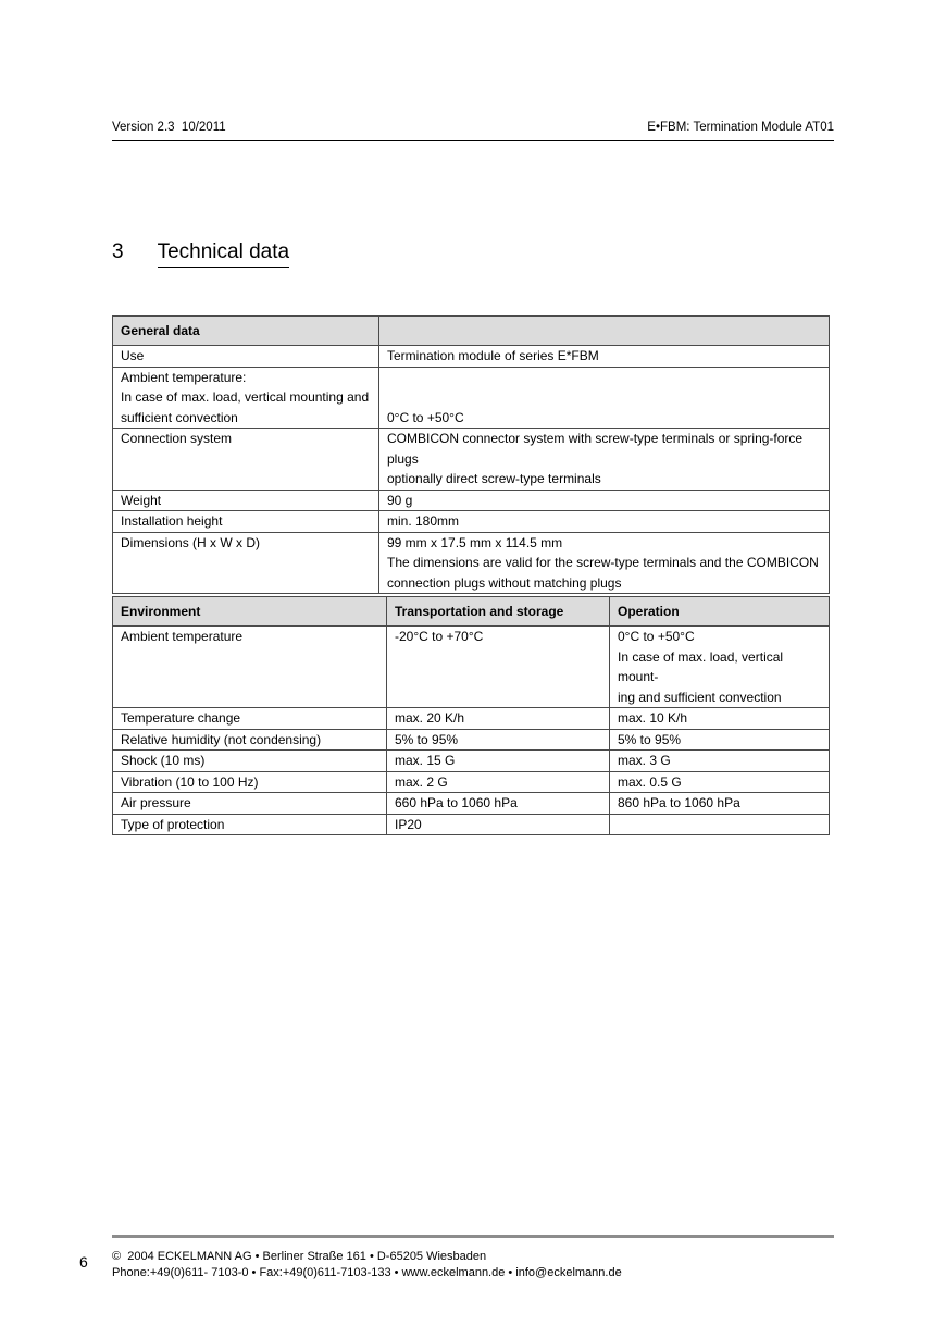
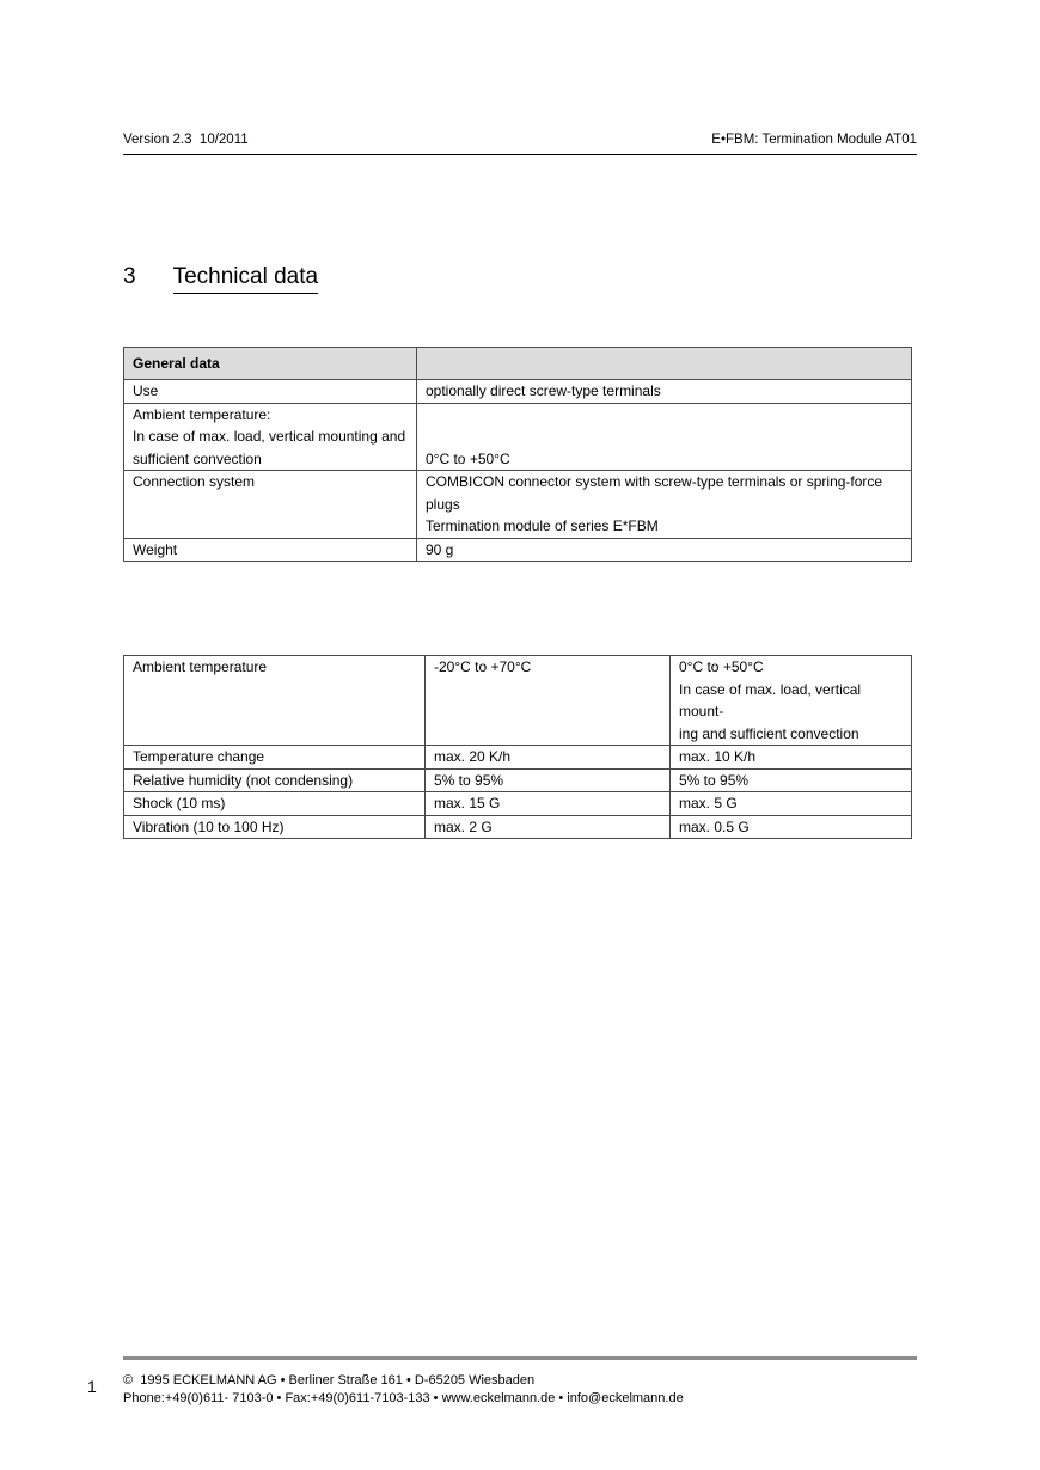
  Version 2.3 10/2011
  E•FBM: Termination Module AT01
  3
  Technical data
  General data
- Use	Termination module of series E*FBM
+ Use	optionally direct screw-type terminals
  Ambient temperature:In case of max. load, vertical mounting andsufficient convection	0°C to +50°C
- Connection system	COMBICON connector system with screw-type terminals or spring-force plugsoptionally direct screw-type terminals
+ Connection system	COMBICON connector system with screw-type terminals or spring-force plugsTermination module of series E*FBM
  Weight	90 g
- Installation height	min. 180mm
- Dimensions (H x W x D)	99 mm x 17.5 mm x 114.5 mmThe dimensions are valid for the screw-type terminals and the COMBICONconnection plugs without matching plugs
- Environment	Transportation and storage	Operation
  Ambient temperature	-20°C to +70°C	0°C to +50°CIn case of max. load, vertical mount-ing and sufficient convection
  Temperature change	max. 20 K/h	max. 10 K/h
  Relative humidity (not condensing)	5% to 95%	5% to 95%
- Shock (10 ms)	max. 15 G	max. 3 G
+ Shock (10 ms)	max. 15 G	max. 5 G
  Vibration (10 to 100 Hz)	max. 2 G	max. 0.5 G
- Air pressure	660 hPa to 1060 hPa	860 hPa to 1060 hPa
- Type of protection	IP20
- 6
+ 1
- © 2004 ECKELMANN AG • Berliner Straße 161 • D-65205 Wiesbaden
+ © 1995 ECKELMANN AG • Berliner Straße 161 • D-65205 Wiesbaden
  Phone:+49(0)611- 7103-0 • Fax:+49(0)611-7103-133 • www.eckelmann.de • info@eckelmann.de
